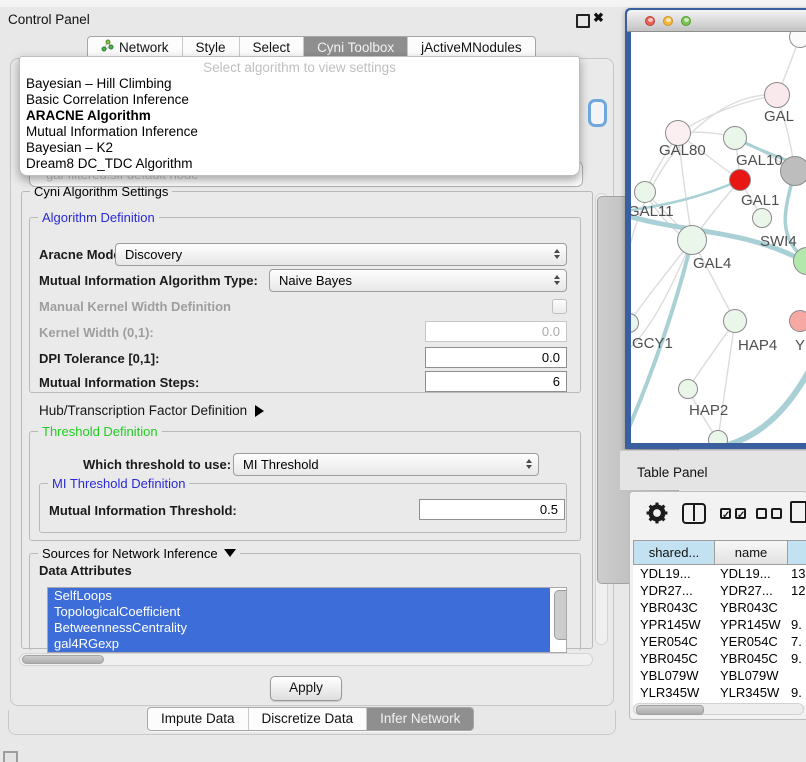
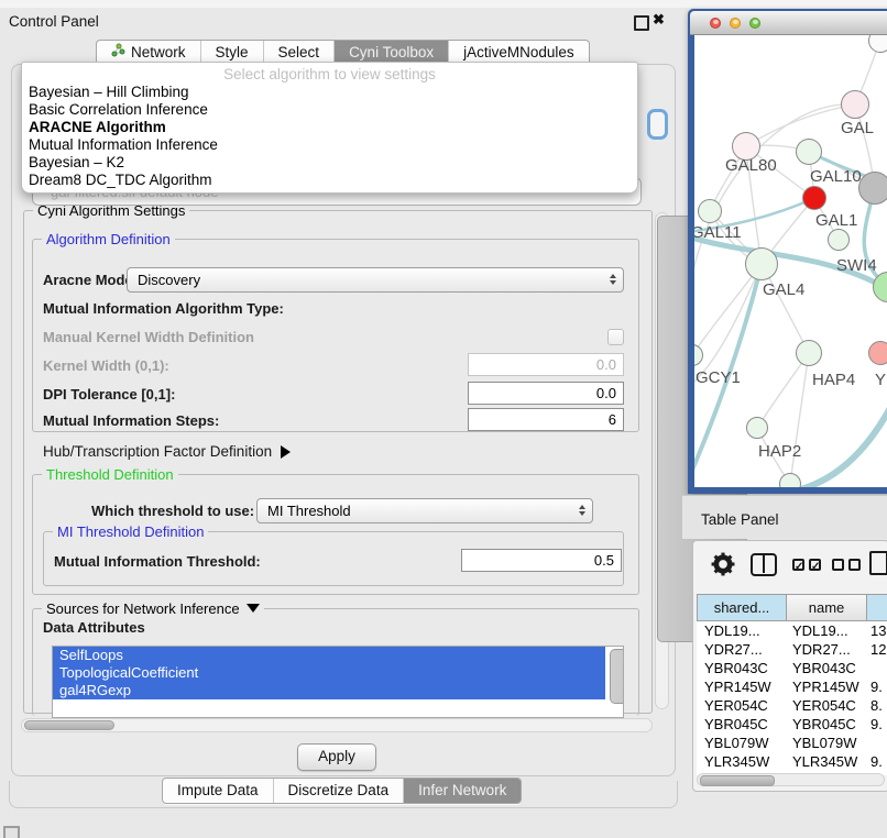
  Control Panel
  ✖
  Network
  Style
  Select
  Cyni Toolbox
  jActiveMNodules
  Select algorithm to view settings
  Bayesian – Hill Climbing
  Basic Correlation Inference
  ARACNE Algorithm
  Mutual Information Inference
  Bayesian – K2
  Dream8 DC_TDC Algorithm
  Cyni Algorithm Settings
  Algorithm Definition
  Aracne Mod
  Discovery
  Mutual Information Algorithm Type:
- Naive Bayes
  Manual Kernel Width Definition
  Kernel Width (0,1):
  0.0
  DPI Tolerance [0,1]:
  0.0
  Mutual Information Steps:
  6
  Hub/Transcription Factor Definition
  Threshold Definition
  Which threshold to use:
  MI Threshold
  MI Threshold Definition
  Mutual Information Threshold:
  0.5
  Sources for Network Inference
  Data Attributes
  SelfLoops
  TopologicalCoefficient
- BetweennessCentrality
  gal4RGexp
  Apply
  Impute Data
  Discretize Data
  Infer Network
  GAL
  GAL80
  GAL10
  GAL1
  SWI4
  GAL11
  GAL4
  GCY1
  HAP4
  Y
  HAP2
  Table Panel
  ✓ ✓
  shared...
  name
  YDL19...
  YDL19...
  13
  YDR27...
  YDR27...
  12
  YBR043C
  YBR043C
  YPR145W
  YPR145W
  9.
  YER054C
  YER054C
- 7.
+ 8.
  YBR045C
  YBR045C
  9.
  YBL079W
  YBL079W
  YLR345W
  YLR345W
  9.
